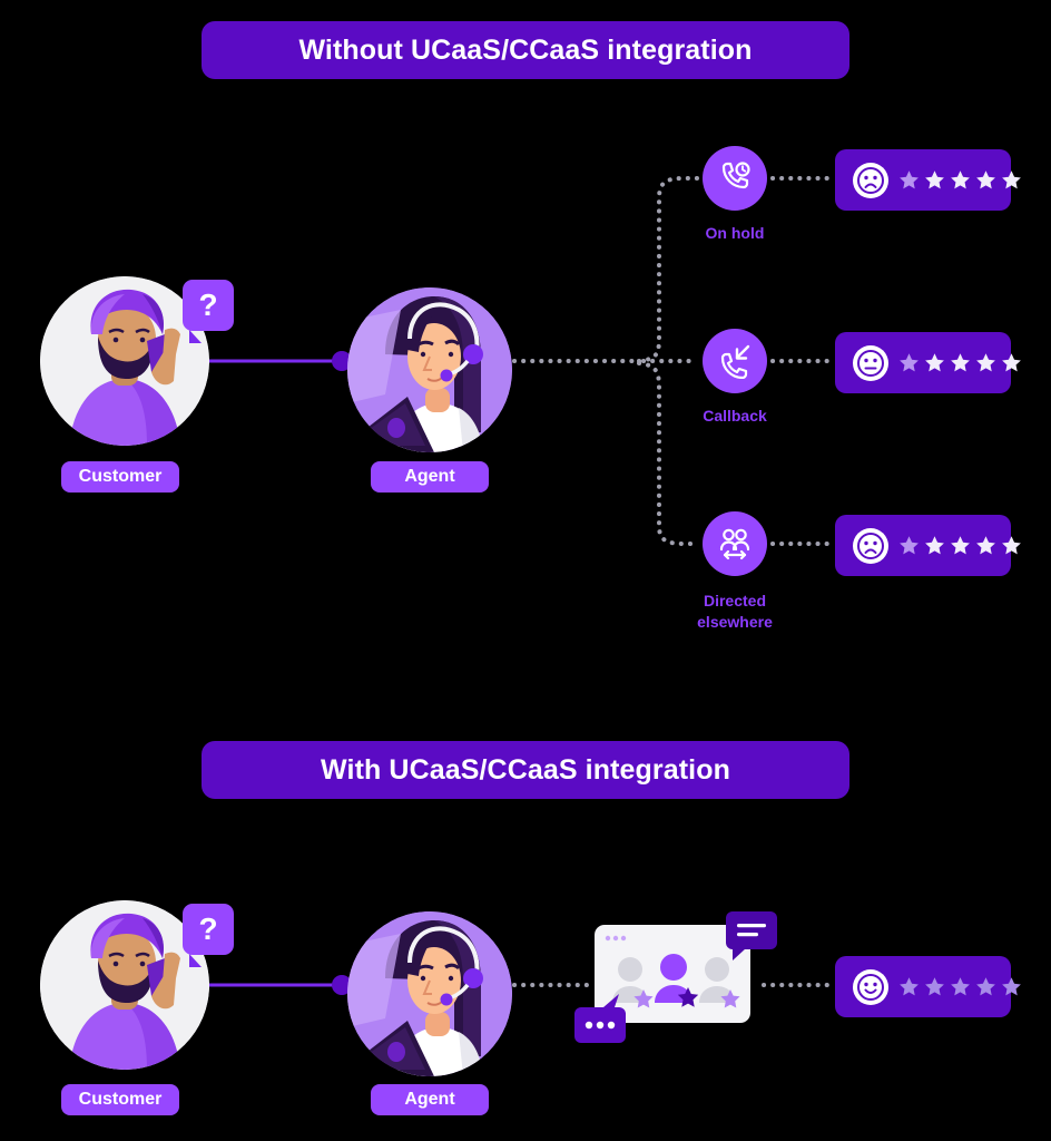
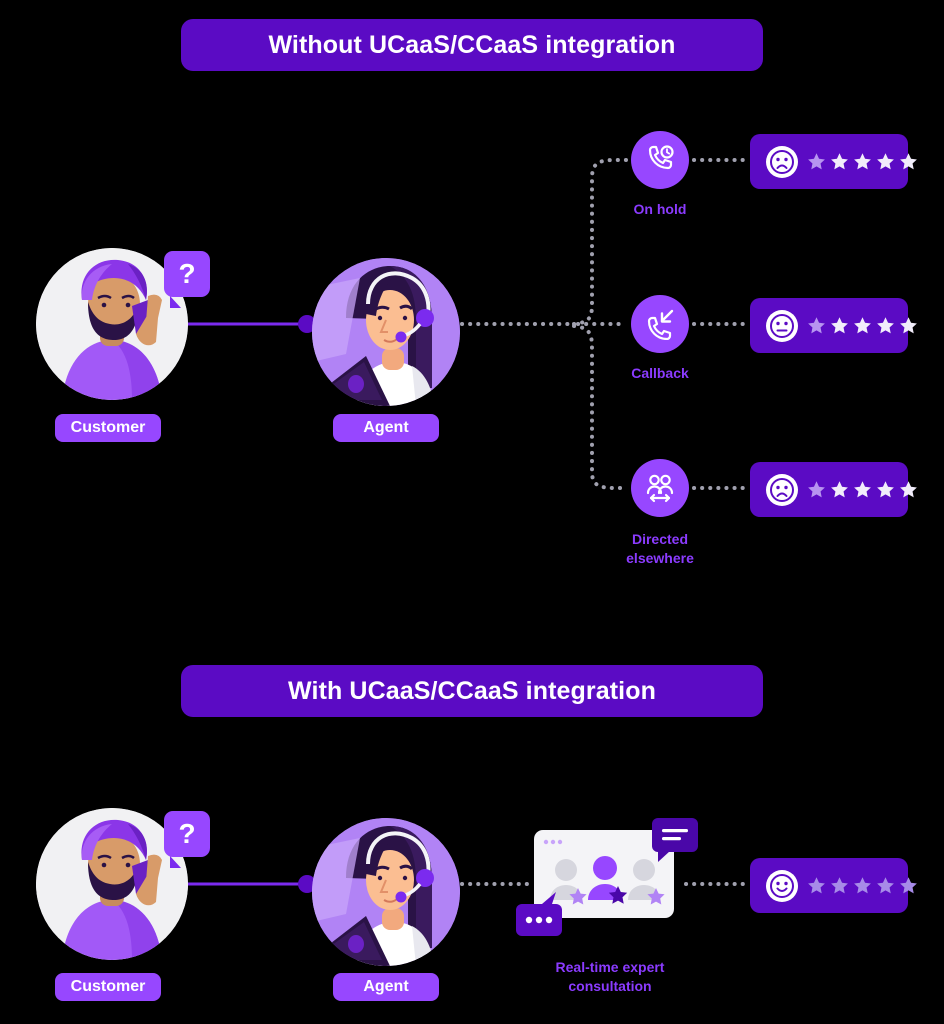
  Without UCaaS/CCaaS integration
  ?
  Customer
  Agent
  On hold
  Callback
  Directed
  elsewhere
  With UCaaS/CCaaS integration
  ?
  Customer
  Agent
+ Real-time expert
+ consultation
